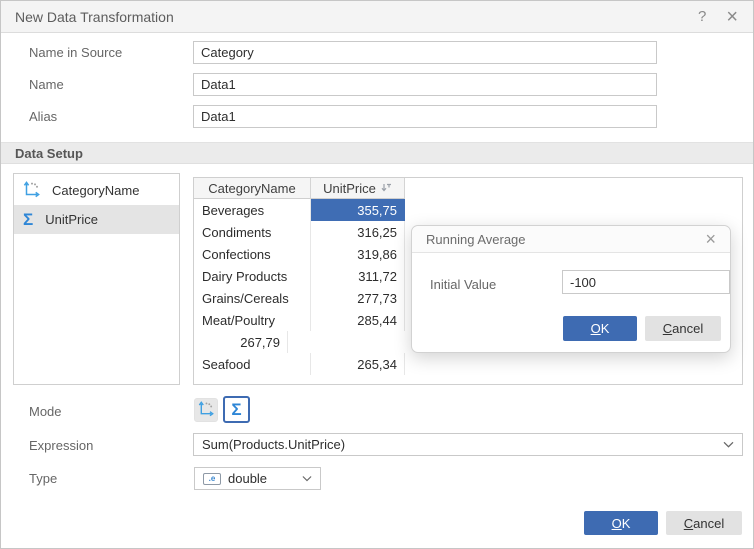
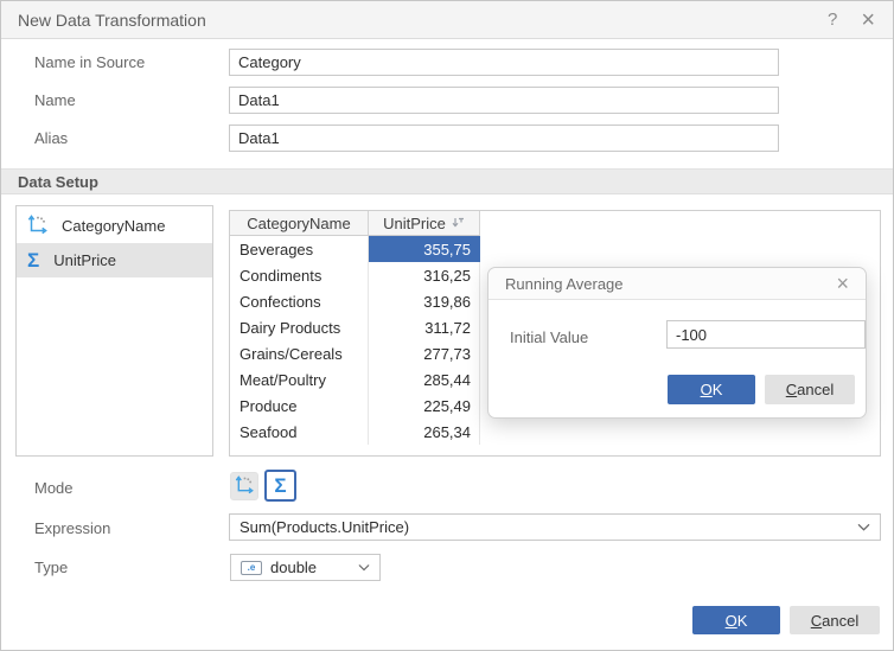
  New Data Transformation
  ?
  ×
  Name in Source
  Category
  Name
  Data1
  Alias
  Data1
  Data Setup
  CategoryName
  Σ
  UnitPrice
  CategoryName
  UnitPrice
  Beverages
  355,75
  Condiments
  316,25
  Confections
  319,86
  Dairy Products
  311,72
  Grains/Cereals
  277,73
  Meat/Poultry
  285,44
+ Produce
- 267,79
+ 225,49
  Seafood
  265,34
  Mode
  Σ
  Expression
  Sum(Products.UnitPrice)
  Type
  .e
  double
  O
  K
  C
  ancel
  Running Average
  ×
  Initial Value
  -100
  O
  K
  C
  ancel
